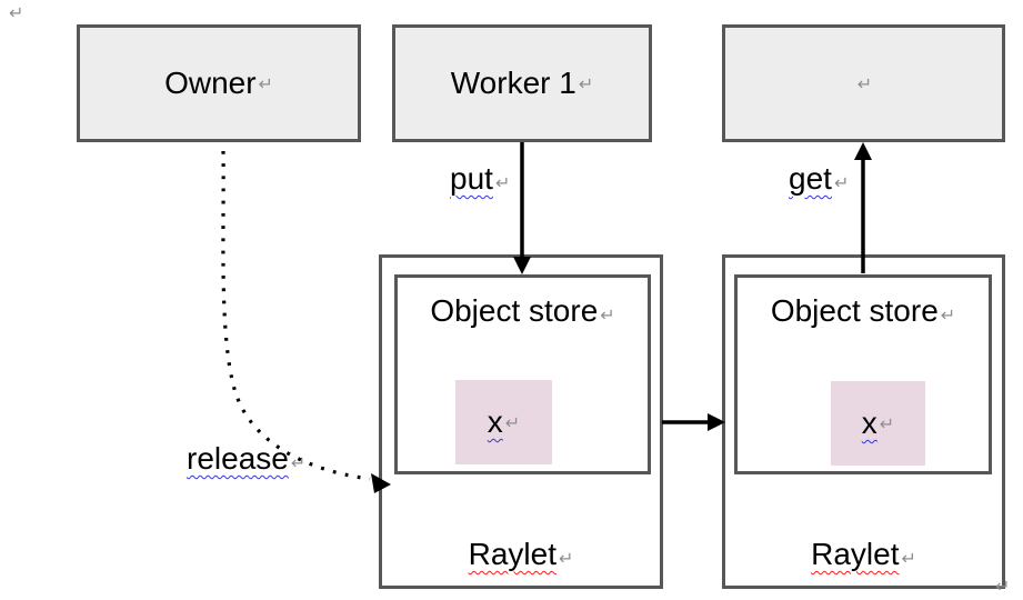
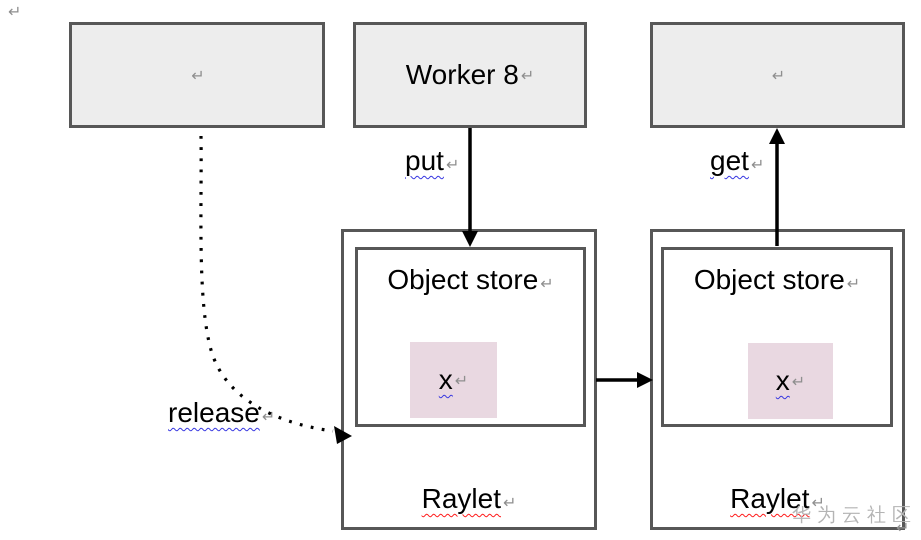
  ↵
- Owner
  ↵
- Worker 1
+ Worker 8
  ↵
  ↵
  Object store↵
  x
  ↵
  Raylet↵
  Object store↵
  x
  ↵
  Raylet↵
  put↵
  get↵
  release↵
+ 华为云社区
  ↵
